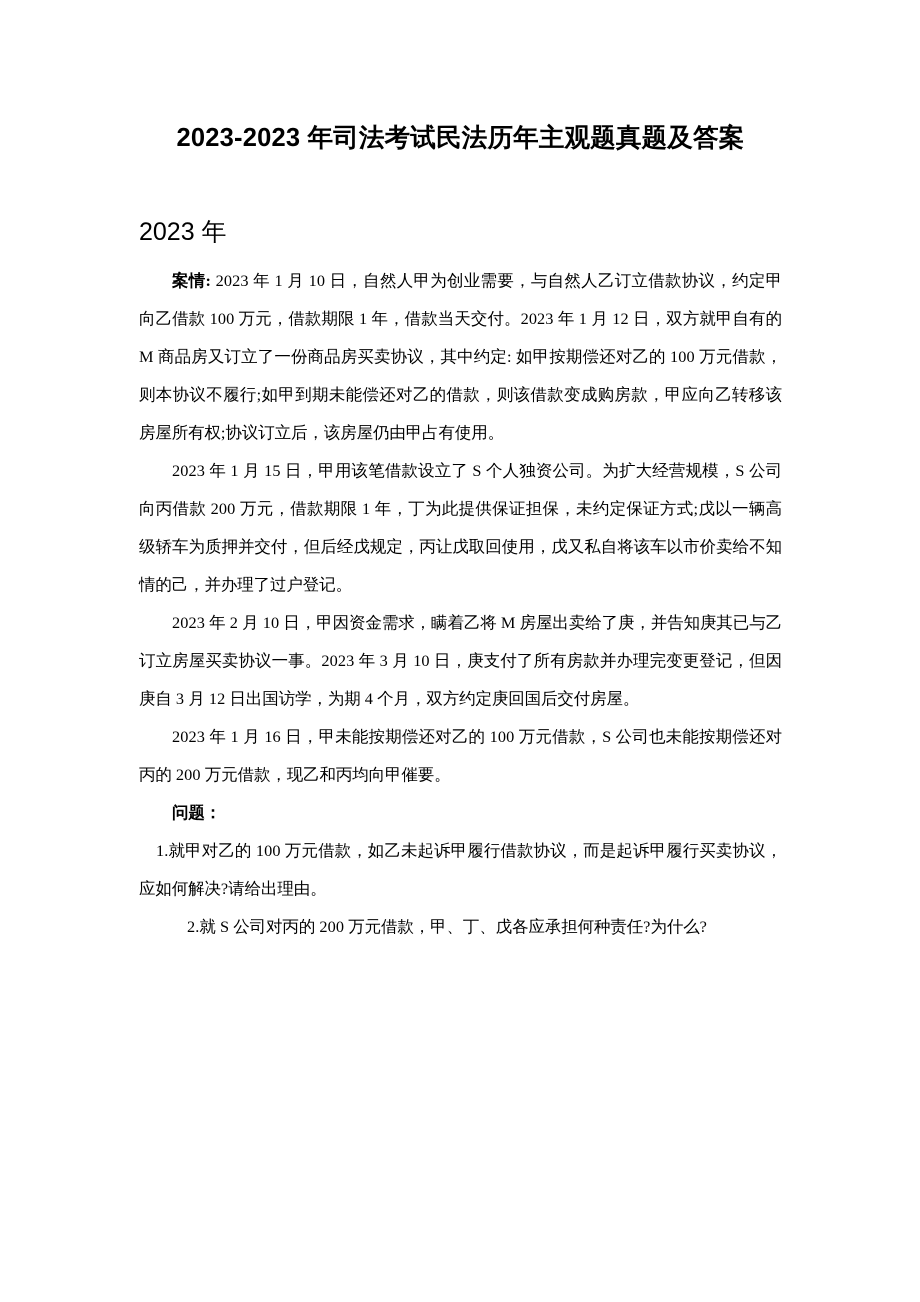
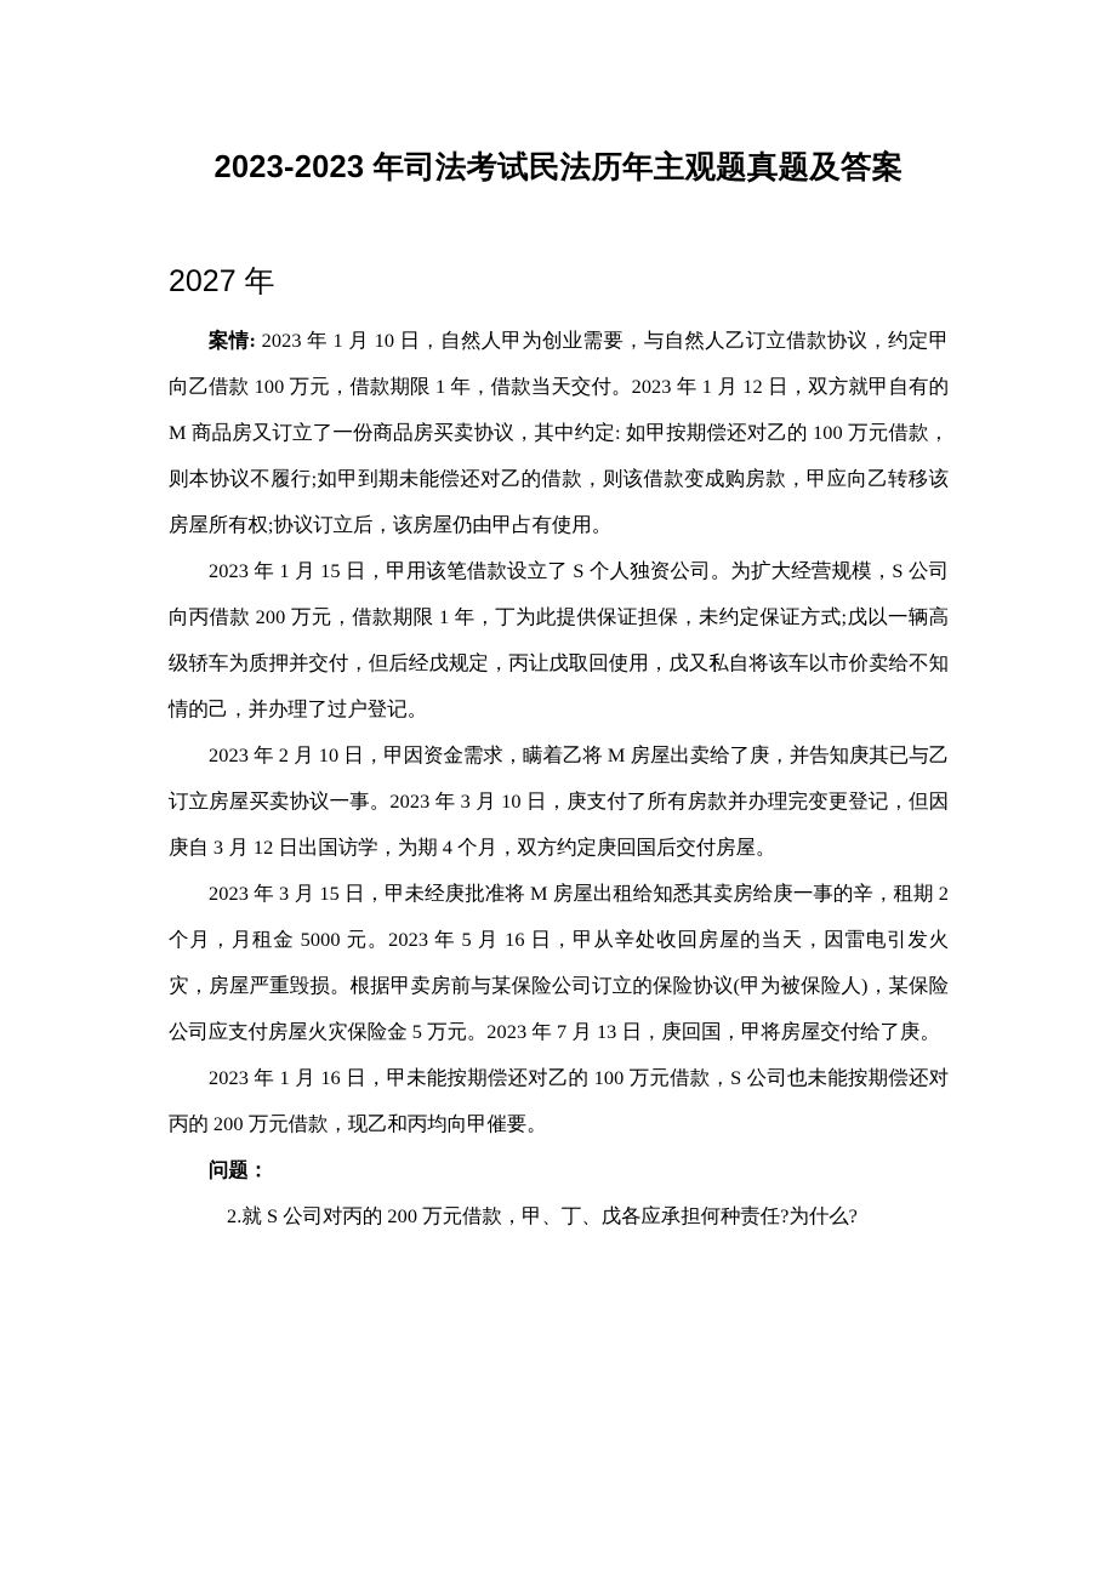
  2023-2023 年司法考试民法历年主观题真题及答案
- 2023 年
+ 2027 年
  案情: 2023 年 1 月 10 日，自然人甲为创业需要，与自然人乙订立借款协议，约定甲向乙借款 100 万元，借款期限 1 年，借款当天交付。2023 年 1 月 12 日，双方就甲自有的 M 商品房又订立了一份商品房买卖协议，其中约定: 如甲按期偿还对乙的 100 万元借款，则本协议不履行;如甲到期未能偿还对乙的借款，则该借款变成购房款，甲应向乙转移该房屋所有权;协议订立后，该房屋仍由甲占有使用。
  2023 年 1 月 15 日，甲用该笔借款设立了 S 个人独资公司。为扩大经营规模，S 公司向丙借款 200 万元，借款期限 1 年，丁为此提供保证担保，未约定保证方式;戊以一辆高级轿车为质押并交付，但后经戊规定，丙让戊取回使用，戊又私自将该车以市价卖给不知情的己，并办理了过户登记。
  2023 年 2 月 10 日，甲因资金需求，瞒着乙将 M 房屋出卖给了庚，并告知庚其已与乙订立房屋买卖协议一事。2023 年 3 月 10 日，庚支付了所有房款并办理完变更登记，但因庚自 3 月 12 日出国访学，为期 4 个月，双方约定庚回国后交付房屋。
+ 2023 年 3 月 15 日，甲未经庚批准将 M 房屋出租给知悉其卖房给庚一事的辛，租期 2 个月，月租金 5000 元。2023 年 5 月 16 日，甲从辛处收回房屋的当天，因雷电引发火灾，房屋严重毁损。根据甲卖房前与某保险公司订立的保险协议(甲为被保险人)，某保险公司应支付房屋火灾保险金 5 万元。2023 年 7 月 13 日，庚回国，甲将房屋交付给了庚。
  2023 年 1 月 16 日，甲未能按期偿还对乙的 100 万元借款，S 公司也未能按期偿还对丙的 200 万元借款，现乙和丙均向甲催要。
  问题：
- 1.就甲对乙的 100 万元借款，如乙未起诉甲履行借款协议，而是起诉甲履行买卖协议，应如何解决?请给出理由。
  2.就 S 公司对丙的 200 万元借款，甲、丁、戊各应承担何种责任?为什么?
